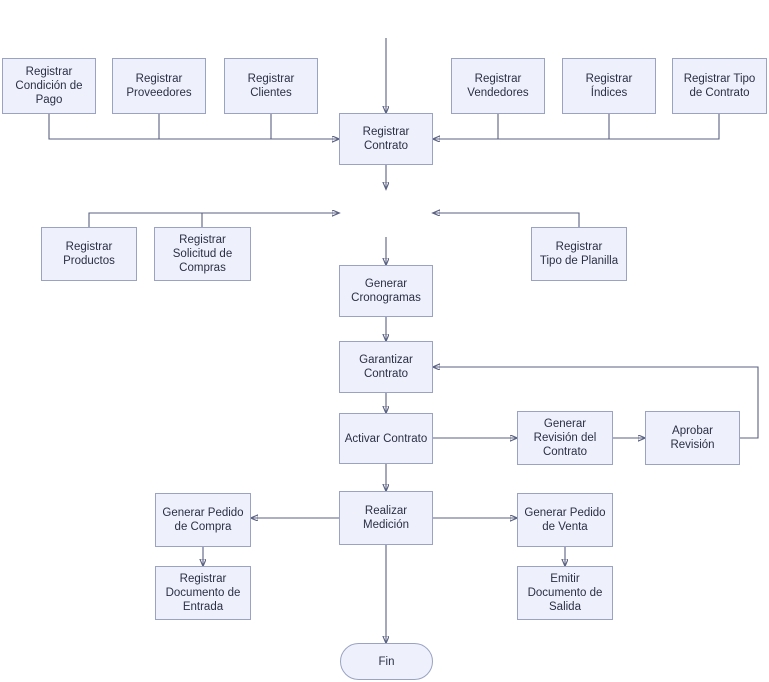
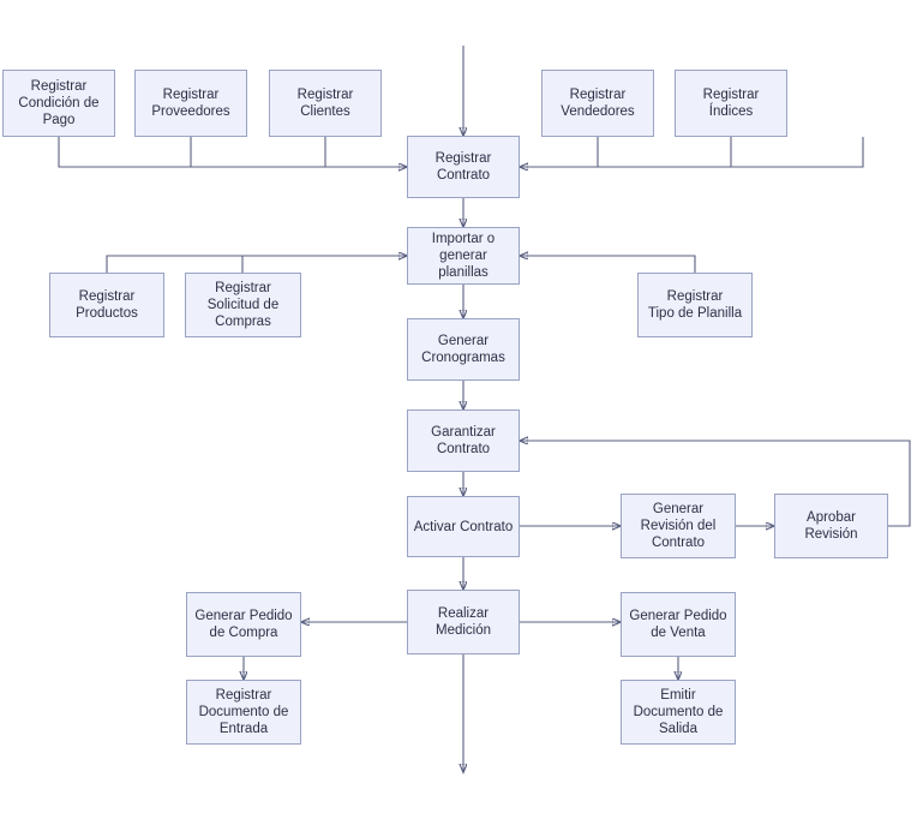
  Registrar
  Condición de
  Pago
  Registrar
  Proveedores
  Registrar
  Clientes
  Registrar
  Vendedores
  Registrar
  Índices
- Registrar Tipo
- de Contrato
  Registrar
  Contrato
+ Importar o
+ generar planillas
  Registrar
  Productos
  Registrar
  Solicitud de
  Compras
  Registrar
  Tipo de Planilla
  Generar
  Cronogramas
  Garantizar
  Contrato
  Activar Contrato
  Generar
  Revisión del
  Contrato
  Aprobar
  Revisión
  Generar Pedido
  de Compra
  Realizar
  Medición
  Generar Pedido
  de Venta
  Registrar
  Documento de
  Entrada
  Emitir
  Documento de
  Salida
- Fin
